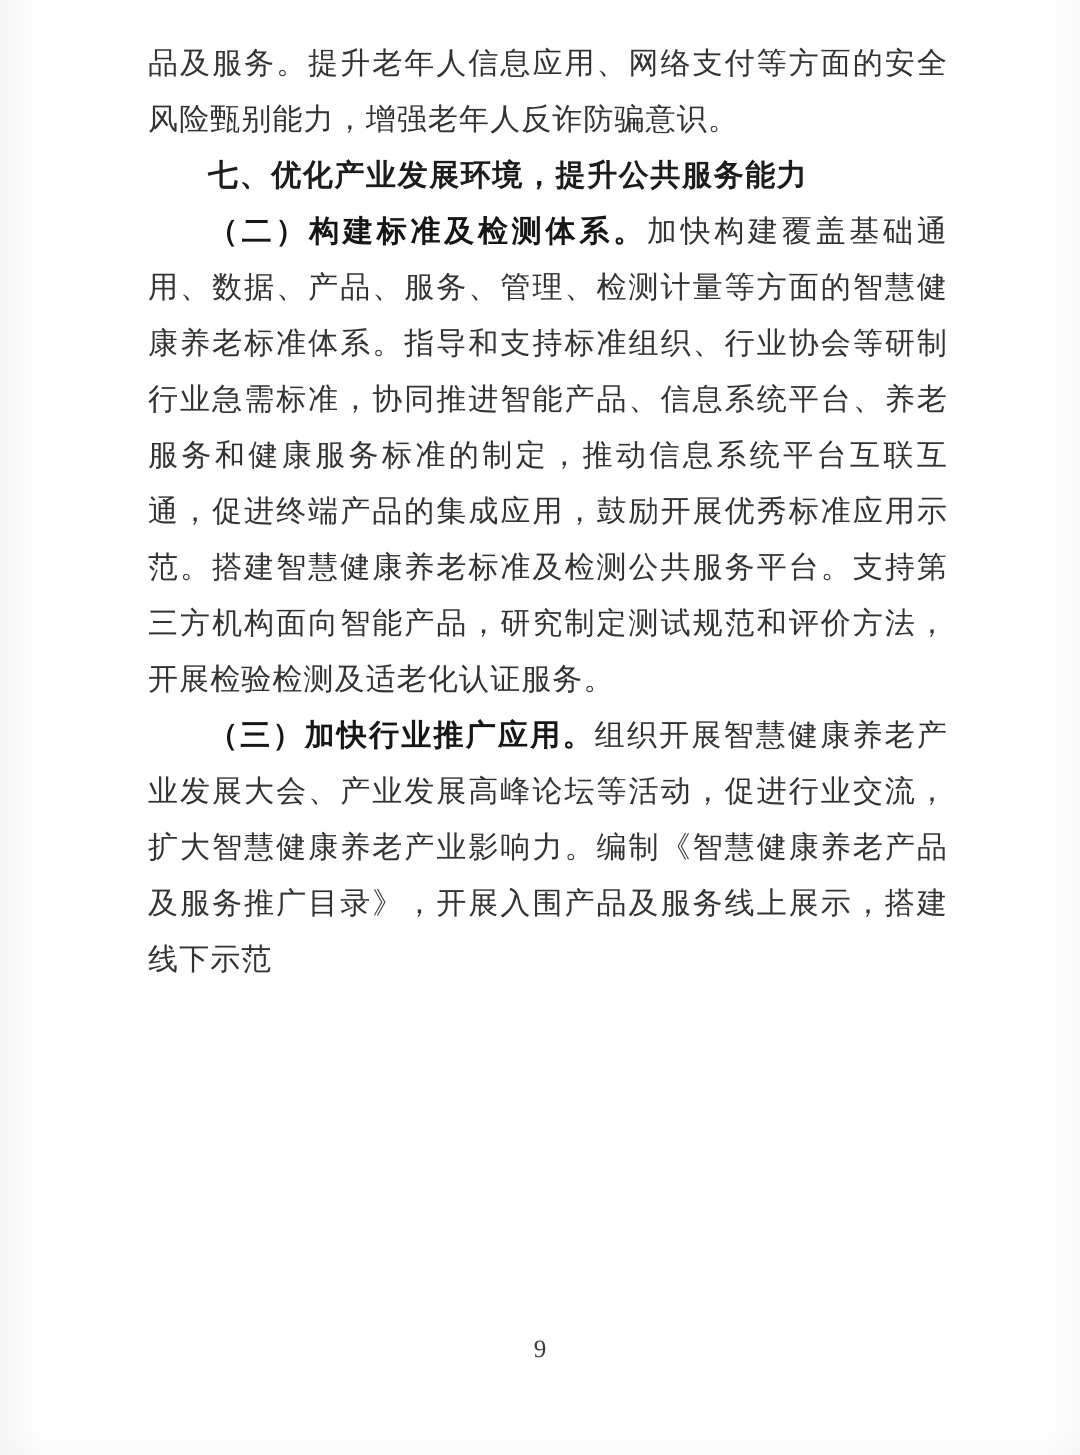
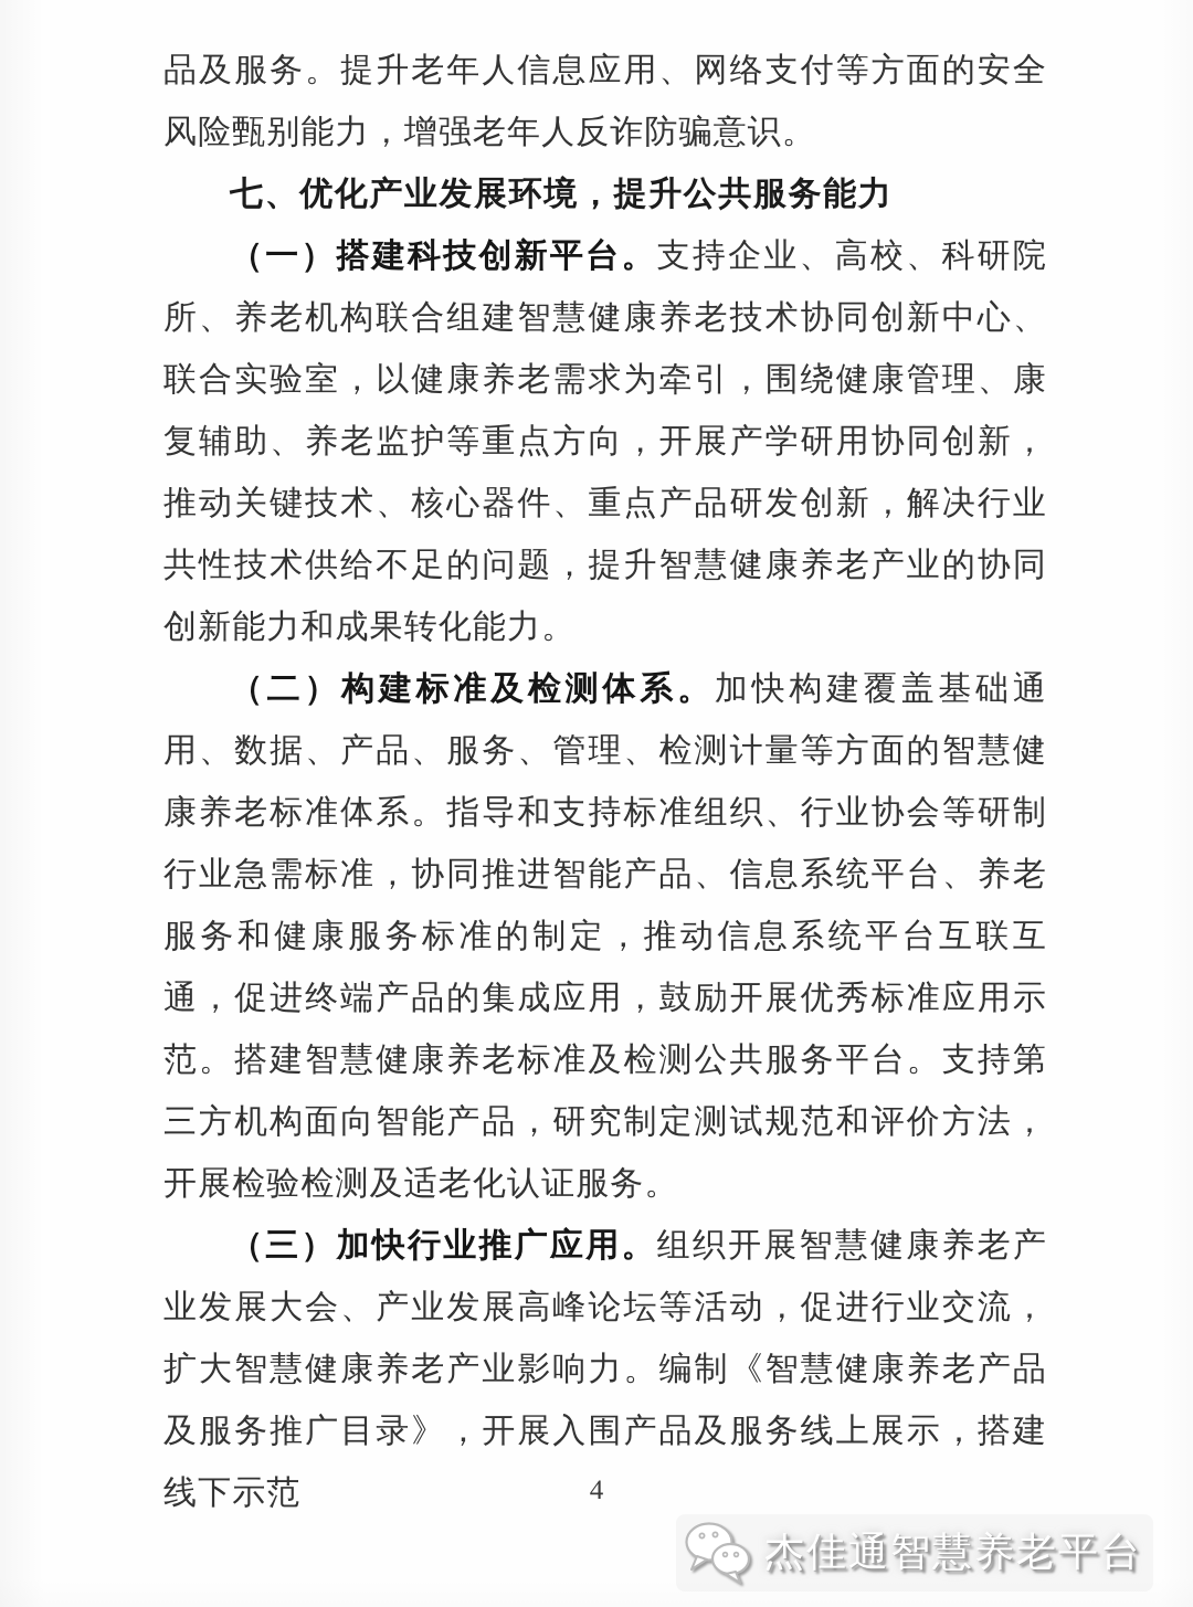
  品及服务。提升老年人信息应用、网络支付等方面的安全风险甄别能力，增强老年人反诈防骗意识。
  七、优化产业发展环境，提升公共服务能力
+ （一）搭建科技创新平台。支持企业、高校、科研院所、养老机构联合组建智慧健康养老技术协同创新中心、联合实验室，以健康养老需求为牵引，围绕健康管理、康复辅助、养老监护等重点方向，开展产学研用协同创新，推动关键技术、核心器件、重点产品研发创新，解决行业共性技术供给不足的问题，提升智慧健康养老产业的协同创新能力和成果转化能力。
  （二）构建标准及检测体系。加快构建覆盖基础通用、数据、产品、服务、管理、检测计量等方面的智慧健康养老标准体系。指导和支持标准组织、行业协会等研制行业急需标准，协同推进智能产品、信息系统平台、养老服务和健康服务标准的制定，推动信息系统平台互联互通，促进终端产品的集成应用，鼓励开展优秀标准应用示范。搭建智慧健康养老标准及检测公共服务平台。支持第三方机构面向智能产品，研究制定测试规范和评价方法，开展检验检测及适老化认证服务。
  （三）加快行业推广应用。组织开展智慧健康养老产业发展大会、产业发展高峰论坛等活动，促进行业交流，扩大智慧健康养老产业影响力。编制《智慧健康养老产品及服务推广目录》，开展入围产品及服务线上展示，搭建线下示范
- 9
+ 4
+ 杰佳通智慧养老平台
